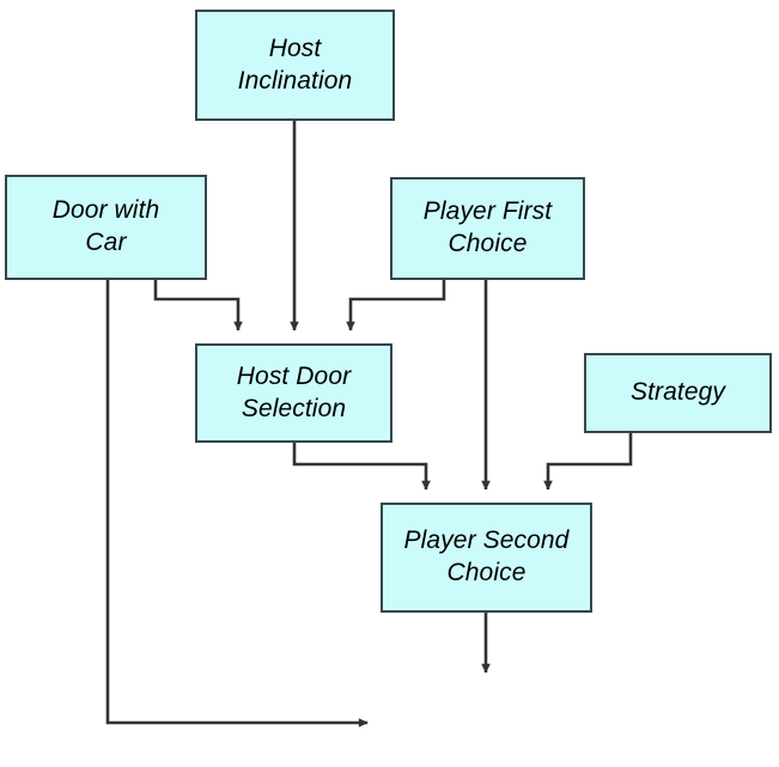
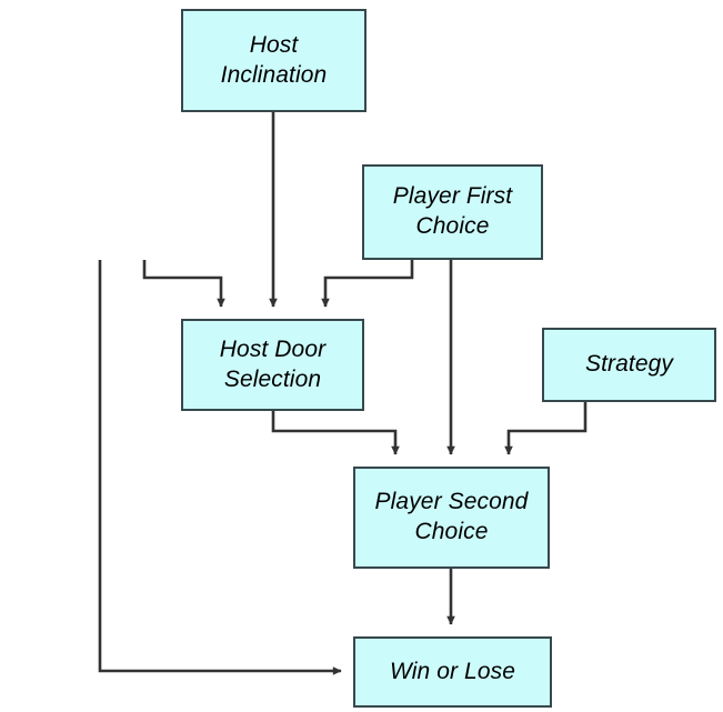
  Host
  Inclination
- Door with
- Car
  Player First
  Choice
  Host Door
  Selection
  Strategy
  Player Second
  Choice
+ Win or Lose
